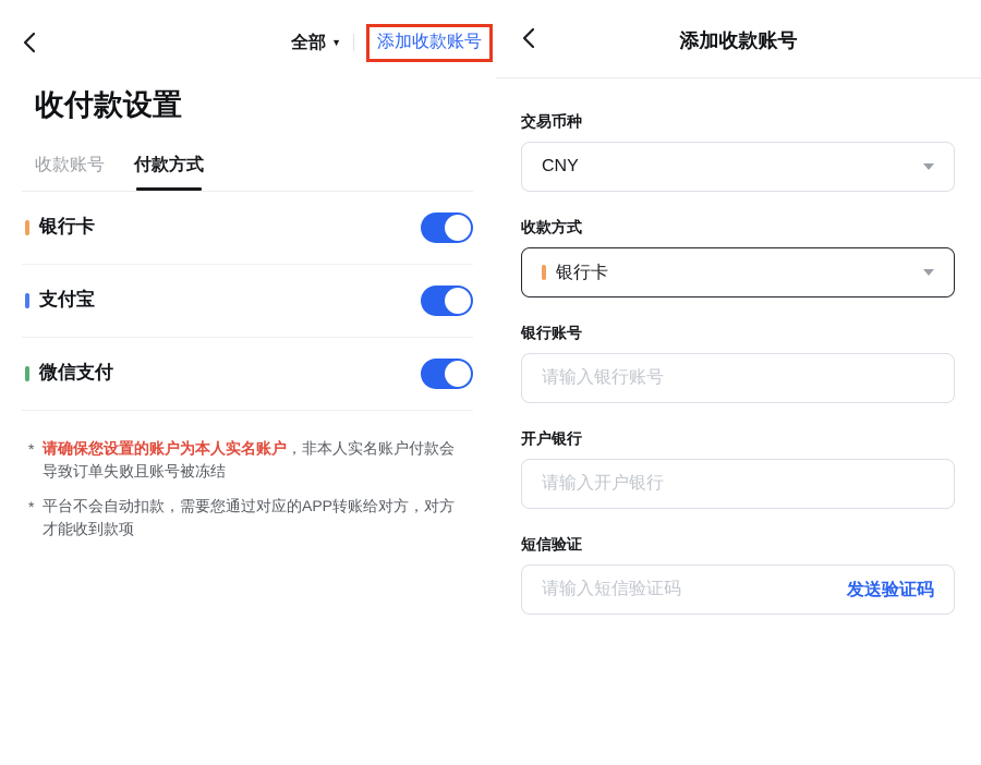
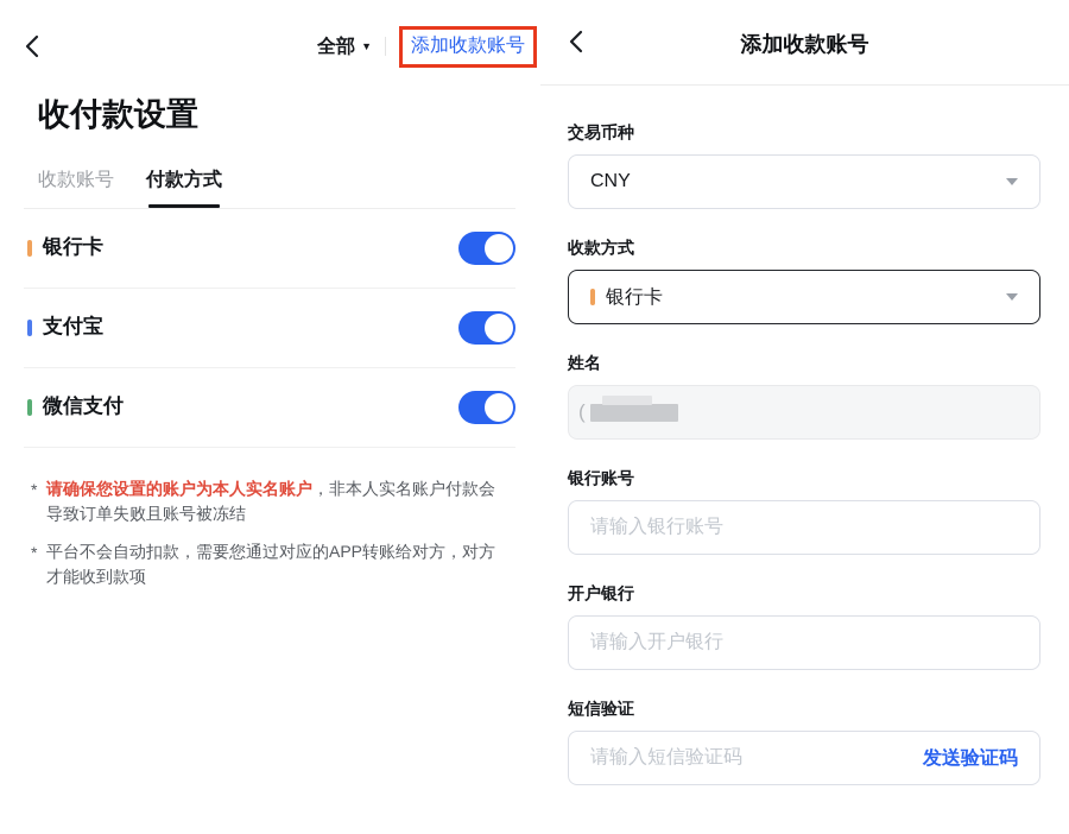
  全部
  ▼
  添加收款账号
  收付款设置
  收款账号
  付款方式
  银行卡
  支付宝
  微信支付
  *
  请确保您设置的账户为本人实名账户，非本人实名账户付款会导致订单失败且账号被冻结
  *
  平台不会自动扣款，需要您通过对应的APP转账给对方，对方才能收到款项
  添加收款账号
  交易币种
  CNY
  收款方式
  银行卡
+ 姓名
+ (
  银行账号
  请输入银行账号
  开户银行
  请输入开户银行
  短信验证
  请输入短信验证码
  发送验证码
